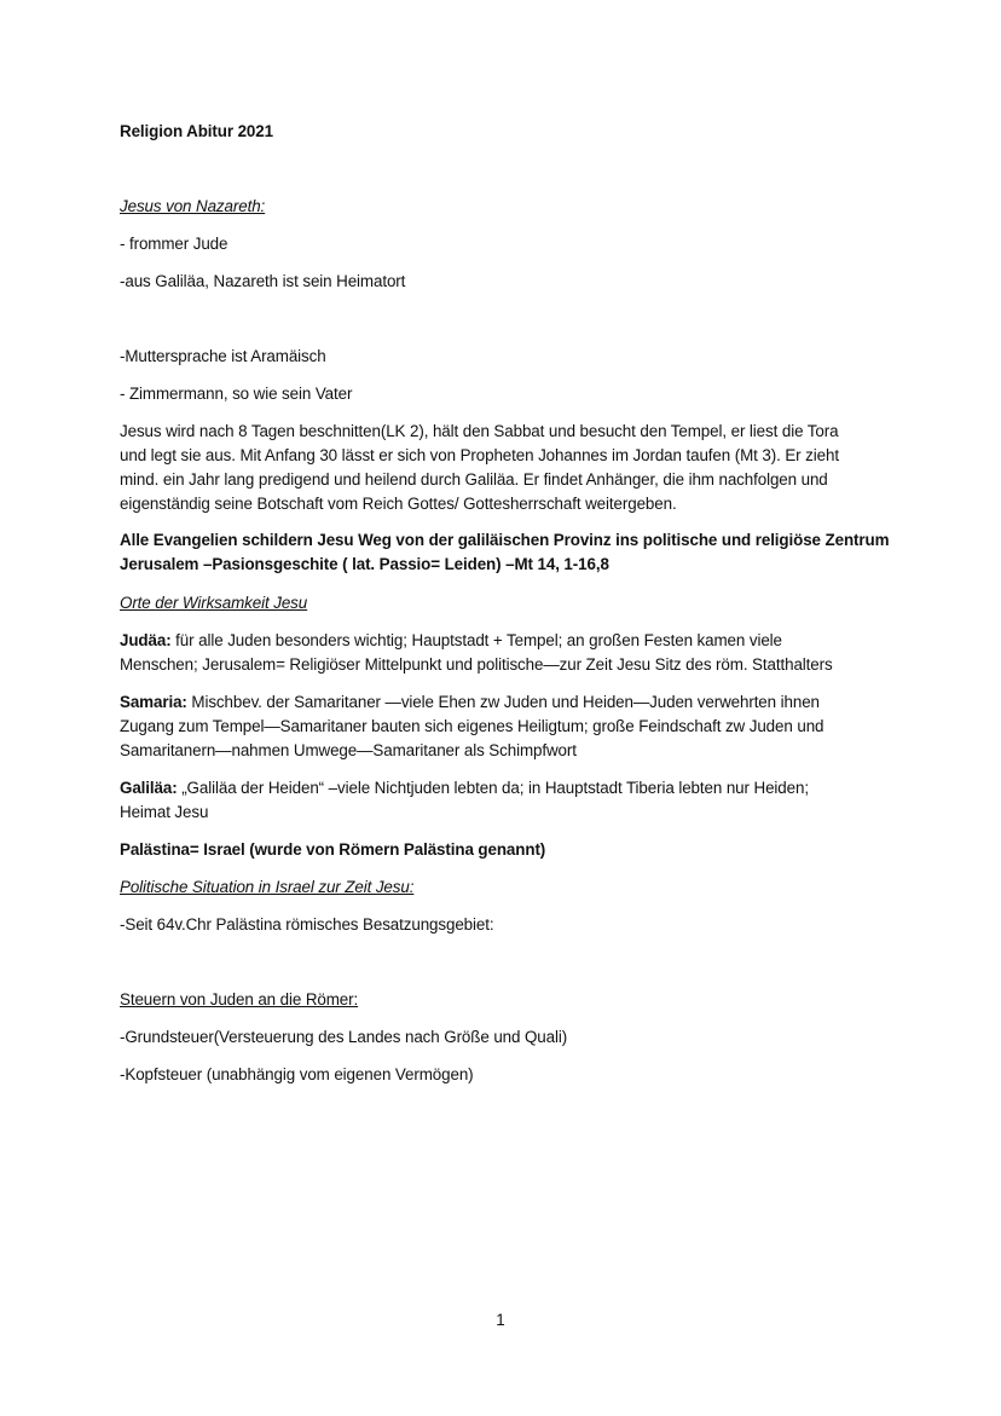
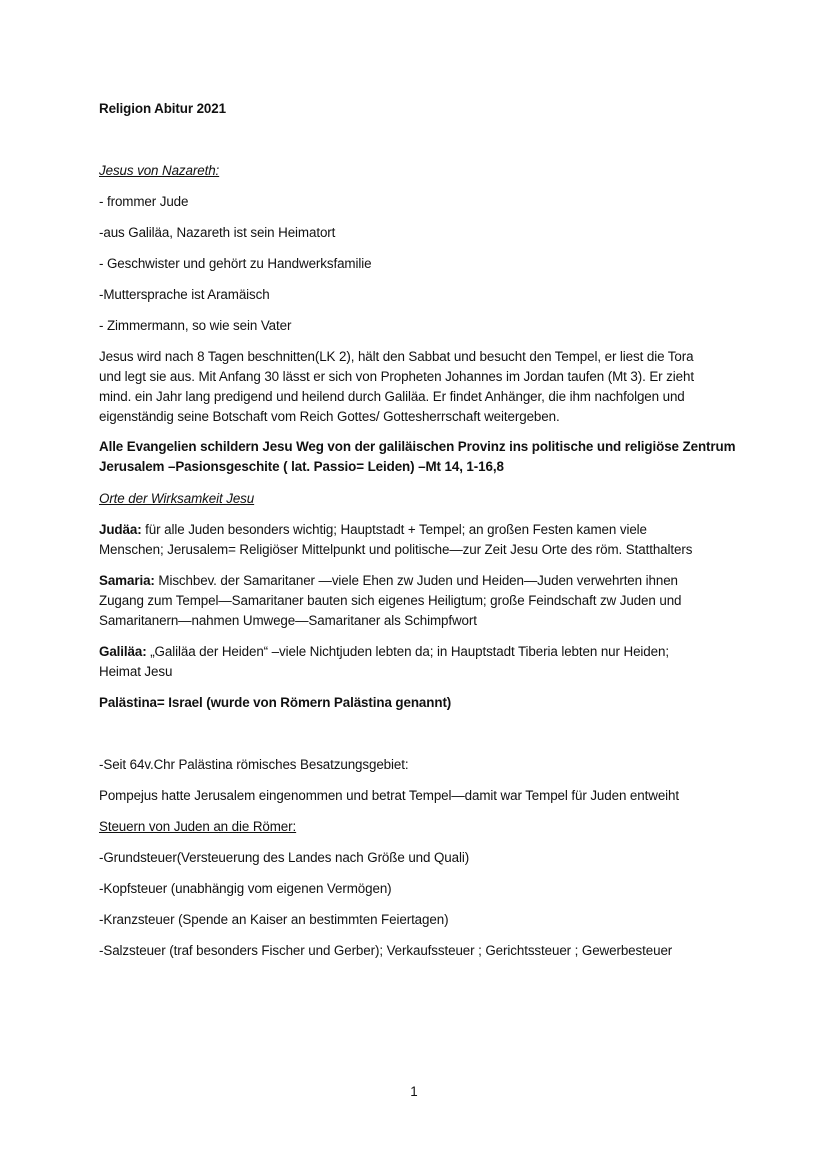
  Religion Abitur 2021
  Jesus von Nazareth:
  - frommer Jude
  -aus Galiläa, Nazareth ist sein Heimatort
+ - Geschwister und gehört zu Handwerksfamilie
  -Muttersprache ist Aramäisch
  - Zimmermann, so wie sein Vater
  Jesus wird nach 8 Tagen beschnitten(LK 2), hält den Sabbat und besucht den Tempel, er liest die Tora
  und legt sie aus. Mit Anfang 30 lässt er sich von Propheten Johannes im Jordan taufen (Mt 3). Er zieht
  mind. ein Jahr lang predigend und heilend durch Galiläa. Er findet Anhänger, die ihm nachfolgen und
  eigenständig seine Botschaft vom Reich Gottes/ Gottesherrschaft weitergeben.
  Alle Evangelien schildern Jesu Weg von der galiläischen Provinz ins politische und religiöse Zentrum
  Jerusalem –Pasionsgeschite ( lat. Passio= Leiden) –Mt 14, 1-16,8
  Orte der Wirksamkeit Jesu
  Judäa: für alle Juden besonders wichtig; Hauptstadt + Tempel; an großen Festen kamen viele
- Menschen; Jerusalem= Religiöser Mittelpunkt und politische—zur Zeit Jesu Sitz des röm. Statthalters
+ Menschen; Jerusalem= Religiöser Mittelpunkt und politische—zur Zeit Jesu Orte des röm. Statthalters
  Samaria: Mischbev. der Samaritaner —viele Ehen zw Juden und Heiden—Juden verwehrten ihnen
  Zugang zum Tempel—Samaritaner bauten sich eigenes Heiligtum; große Feindschaft zw Juden und
  Samaritanern—nahmen Umwege—Samaritaner als Schimpfwort
  Galiläa: „Galiläa der Heiden“ –viele Nichtjuden lebten da; in Hauptstadt Tiberia lebten nur Heiden;
  Heimat Jesu
  Palästina= Israel (wurde von Römern Palästina genannt)
- Politische Situation in Israel zur Zeit Jesu:
  -Seit 64v.Chr Palästina römisches Besatzungsgebiet:
+ Pompejus hatte Jerusalem eingenommen und betrat Tempel—damit war Tempel für Juden entweiht
  Steuern von Juden an die Römer:
  -Grundsteuer(Versteuerung des Landes nach Größe und Quali)
  -Kopfsteuer (unabhängig vom eigenen Vermögen)
+ -Kranzsteuer (Spende an Kaiser an bestimmten Feiertagen)
+ -Salzsteuer (traf besonders Fischer und Gerber); Verkaufssteuer ; Gerichtssteuer ; Gewerbesteuer
  1
